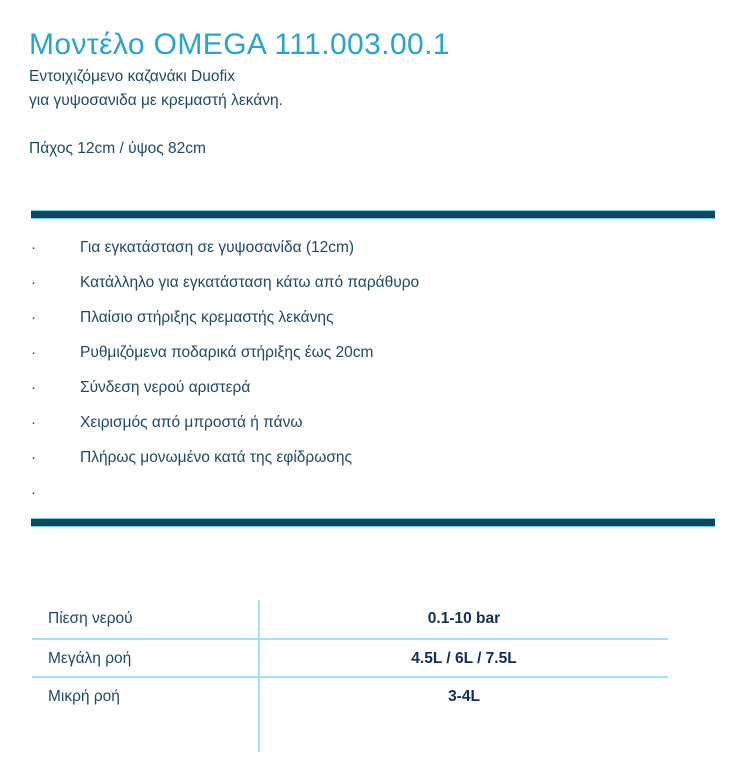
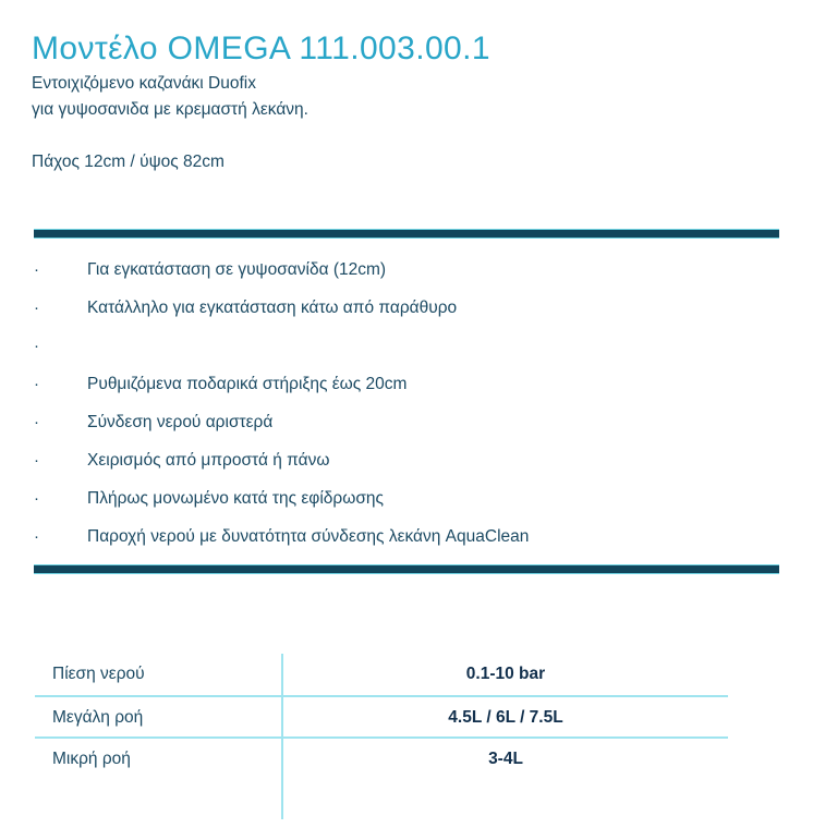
  Μοντέλο OMEGA 111.003.00.1
  Εντοιχιζόμενο καζανάκι Duofix
  για γυψοσανιδα με κρεμαστή λεκάνη.
  Πάχος 12cm / ύψος 82cm
  ·
  Για εγκατάσταση σε γυψοσανίδα (12cm)
  ·
  Κατάλληλο για εγκατάσταση κάτω από παράθυρο
  ·
- Πλαίσιο στήριξης κρεμαστής λεκάνης
  ·
  Ρυθμιζόμενα ποδαρικά στήριξης έως 20cm
  ·
  Σύνδεση νερού αριστερά
  ·
  Χειρισμός από μπροστά ή πάνω
  ·
  Πλήρως μονωμένο κατά της εφίδρωσης
  ·
+ Παροχή νερού με δυνατότητα σύνδεσης λεκάνη AquaClean
  Πίεση νερού
  0.1-10 bar
  Μεγάλη ροή
  4.5L / 6L / 7.5L
  Μικρή ροή
  3-4L
